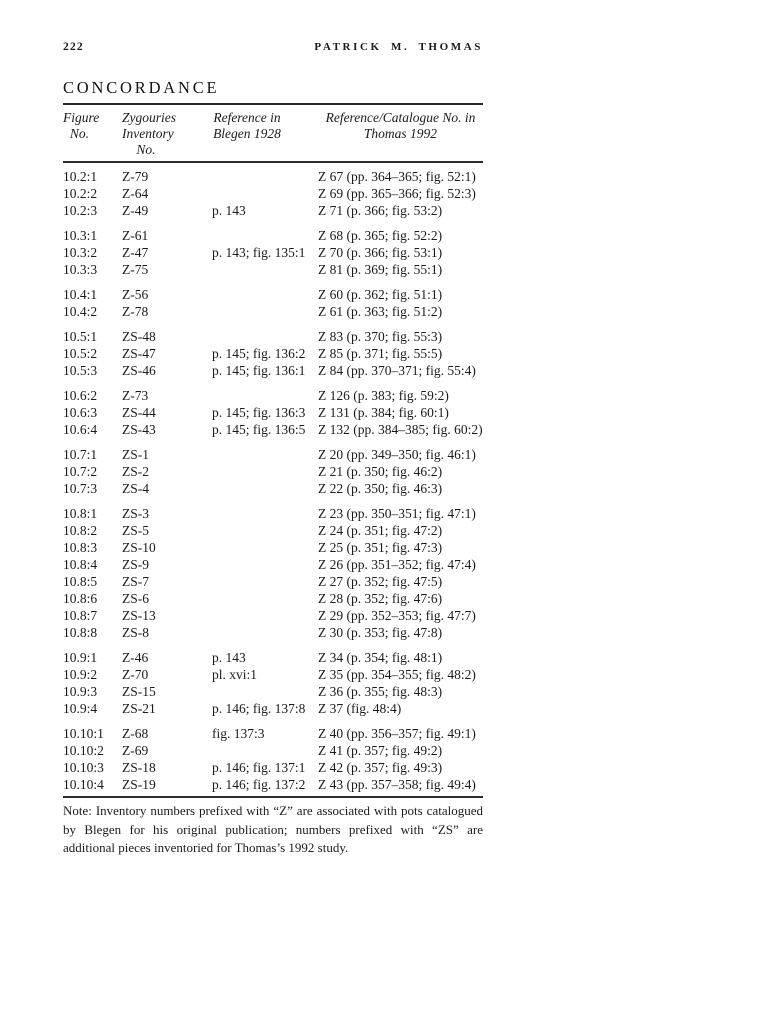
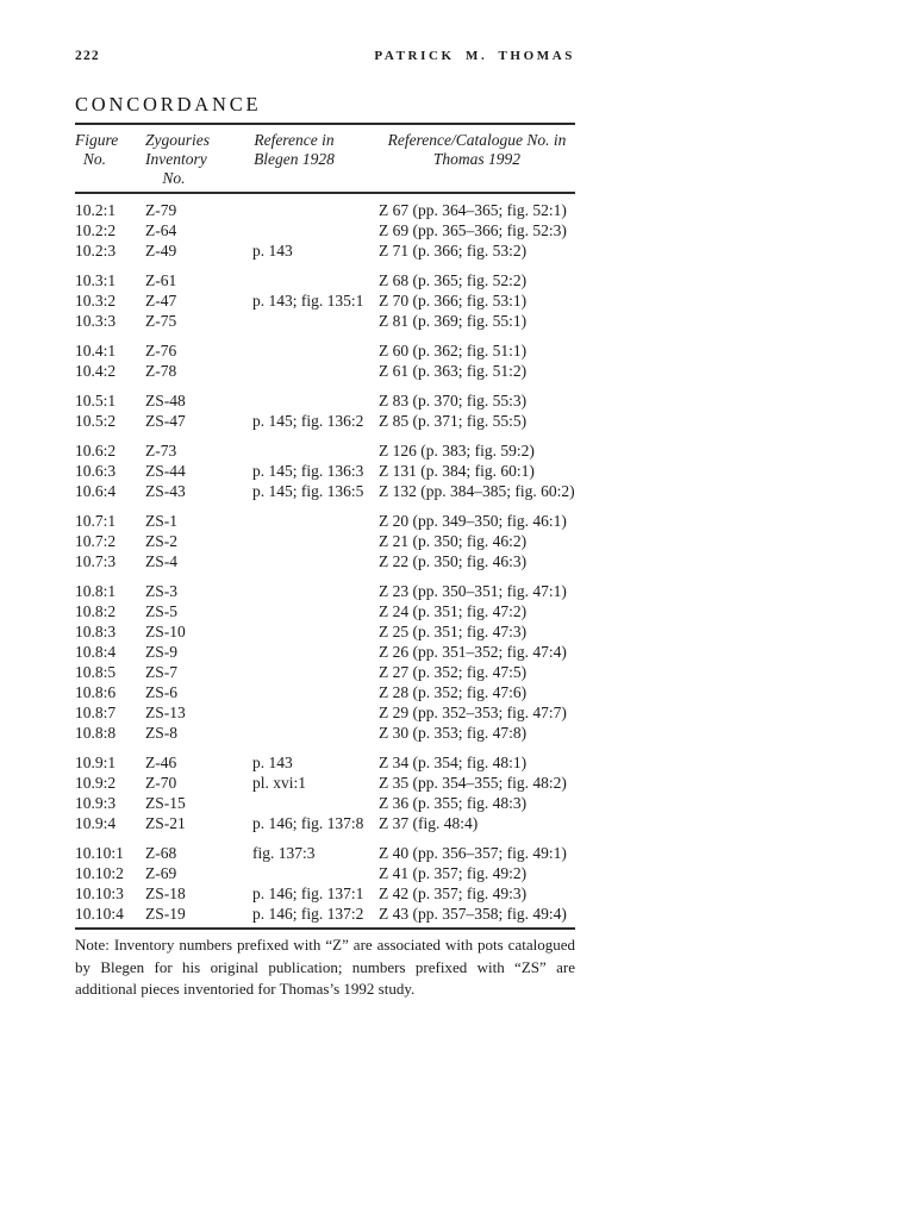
  222
  PATRICK M. THOMAS
  CONCORDANCE
  Figure
  No.
  Zygouries
  Inventory No.
  Reference in
  Blegen 1928
  Reference/Catalogue No. in
  Thomas 1992
  10.2:1
  Z-79
  Z 67 (pp. 364–365; fig. 52:1)
  10.2:2
  Z-64
  Z 69 (pp. 365–366; fig. 52:3)
  10.2:3
  Z-49
  p. 143
  Z 71 (p. 366; fig. 53:2)
  10.3:1
  Z-61
  Z 68 (p. 365; fig. 52:2)
  10.3:2
  Z-47
  p. 143; fig. 135:1
  Z 70 (p. 366; fig. 53:1)
  10.3:3
  Z-75
  Z 81 (p. 369; fig. 55:1)
  10.4:1
- Z-56
+ Z-76
  Z 60 (p. 362; fig. 51:1)
  10.4:2
  Z-78
  Z 61 (p. 363; fig. 51:2)
  10.5:1
  ZS-48
  Z 83 (p. 370; fig. 55:3)
  10.5:2
  ZS-47
  p. 145; fig. 136:2
  Z 85 (p. 371; fig. 55:5)
- 10.5:3
- ZS-46
- p. 145; fig. 136:1
- Z 84 (pp. 370–371; fig. 55:4)
  10.6:2
  Z-73
  Z 126 (p. 383; fig. 59:2)
  10.6:3
  ZS-44
  p. 145; fig. 136:3
  Z 131 (p. 384; fig. 60:1)
  10.6:4
  ZS-43
  p. 145; fig. 136:5
  Z 132 (pp. 384–385; fig. 60:2)
  10.7:1
  ZS-1
  Z 20 (pp. 349–350; fig. 46:1)
  10.7:2
  ZS-2
  Z 21 (p. 350; fig. 46:2)
  10.7:3
  ZS-4
  Z 22 (p. 350; fig. 46:3)
  10.8:1
  ZS-3
  Z 23 (pp. 350–351; fig. 47:1)
  10.8:2
  ZS-5
  Z 24 (p. 351; fig. 47:2)
  10.8:3
  ZS-10
  Z 25 (p. 351; fig. 47:3)
  10.8:4
  ZS-9
  Z 26 (pp. 351–352; fig. 47:4)
  10.8:5
  ZS-7
  Z 27 (p. 352; fig. 47:5)
  10.8:6
  ZS-6
  Z 28 (p. 352; fig. 47:6)
  10.8:7
  ZS-13
  Z 29 (pp. 352–353; fig. 47:7)
  10.8:8
  ZS-8
  Z 30 (p. 353; fig. 47:8)
  10.9:1
  Z-46
  p. 143
  Z 34 (p. 354; fig. 48:1)
  10.9:2
  Z-70
  pl. xvi:1
  Z 35 (pp. 354–355; fig. 48:2)
  10.9:3
  ZS-15
  Z 36 (p. 355; fig. 48:3)
  10.9:4
  ZS-21
  p. 146; fig. 137:8
  Z 37 (fig. 48:4)
  10.10:1
  Z-68
  fig. 137:3
  Z 40 (pp. 356–357; fig. 49:1)
  10.10:2
  Z-69
  Z 41 (p. 357; fig. 49:2)
  10.10:3
  ZS-18
  p. 146; fig. 137:1
  Z 42 (p. 357; fig. 49:3)
  10.10:4
  ZS-19
  p. 146; fig. 137:2
  Z 43 (pp. 357–358; fig. 49:4)
  Note: Inventory numbers prefixed with “Z” are associated with pots catalogued by Blegen for his original publication; numbers prefixed with “ZS” are additional pieces inventoried for Thomas’s 1992 study.
